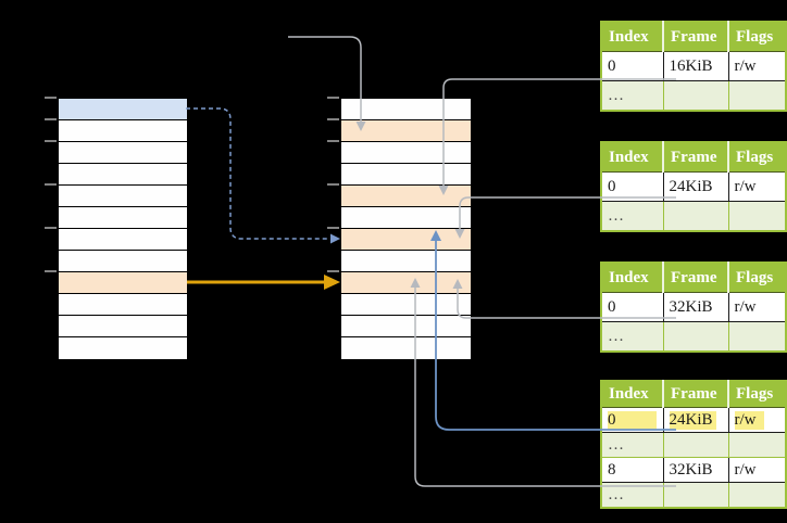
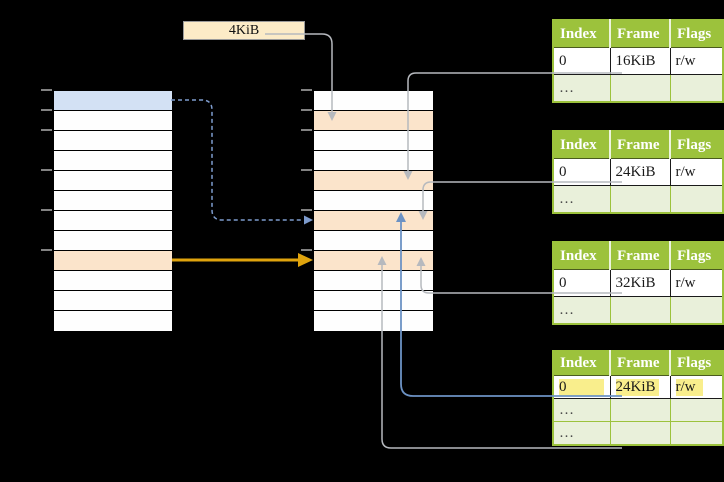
+ 4KiB
  Index	Frame	Flags
  0	16KiB	r/w
  …
  Index	Frame	Flags
  0	24KiB	r/w
  …
  Index	Frame	Flags
  0	32KiB	r/w
  …
  Index	Frame	Flags
  0	24KiB	r/w
  …
- 8	32KiB	r/w
  …
